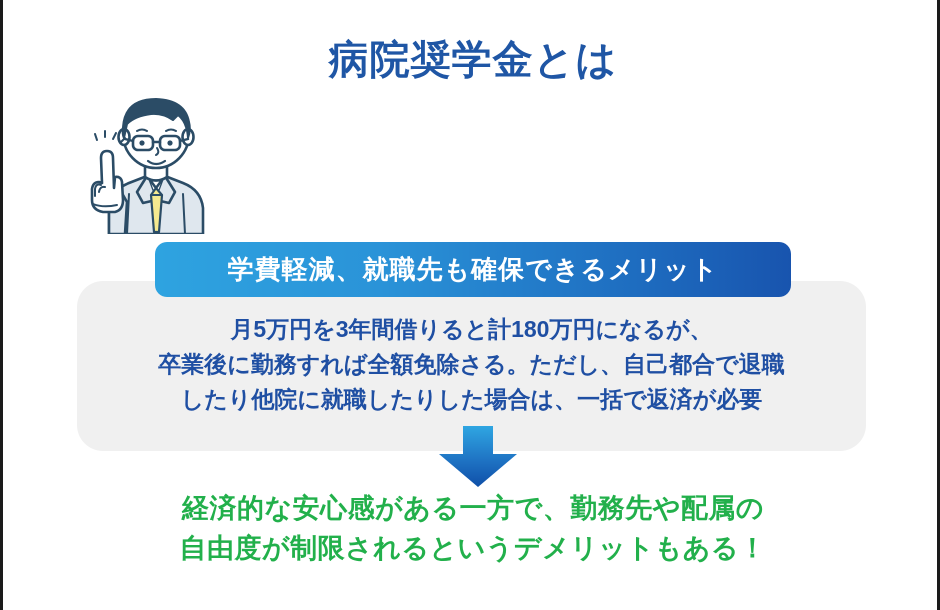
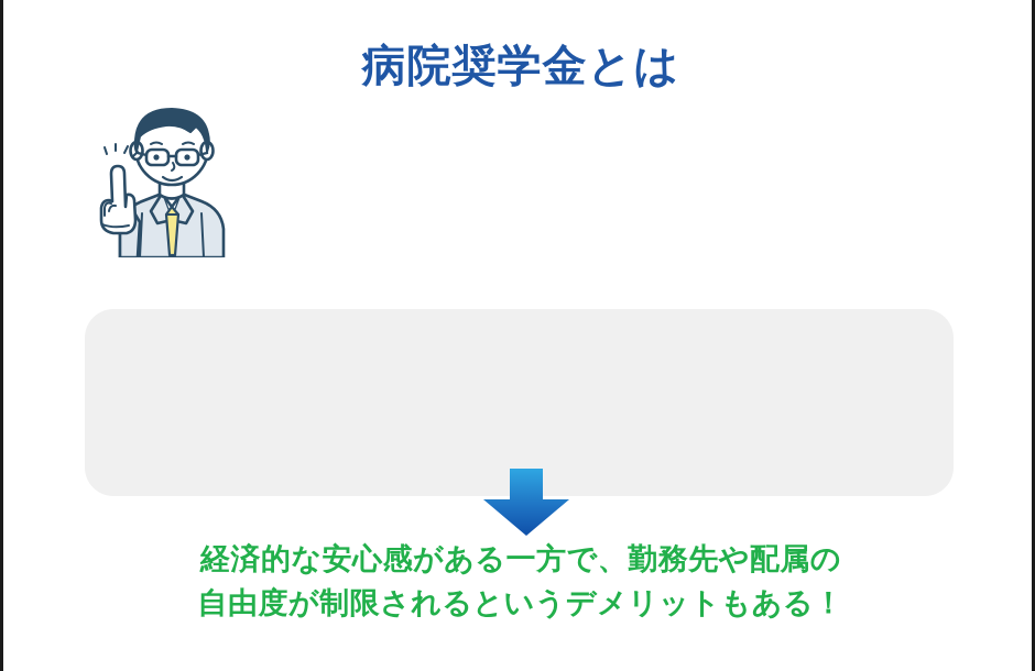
  病院奨学金とは
- 学費軽減、就職先も確保できるメリット
- 月5万円を3年間借りると計180万円になるが、
- 卒業後に勤務すれば全額免除さる。ただし、自己都合で退職
- したり他院に就職したりした場合は、一括で返済が必要
  経済的な安心感がある一方で、勤務先や配属の
  自由度が制限されるというデメリットもある！
